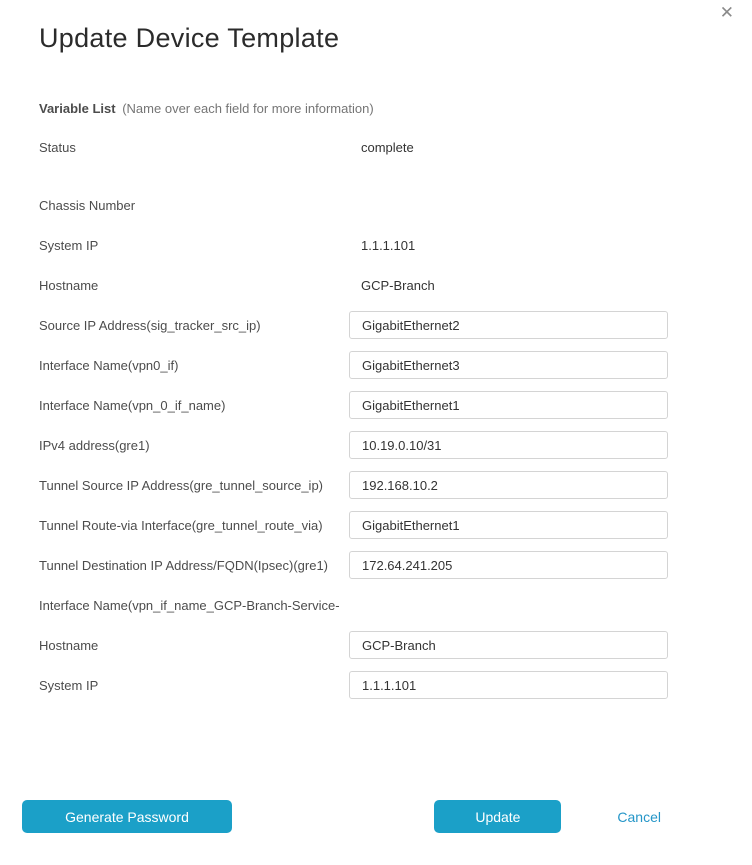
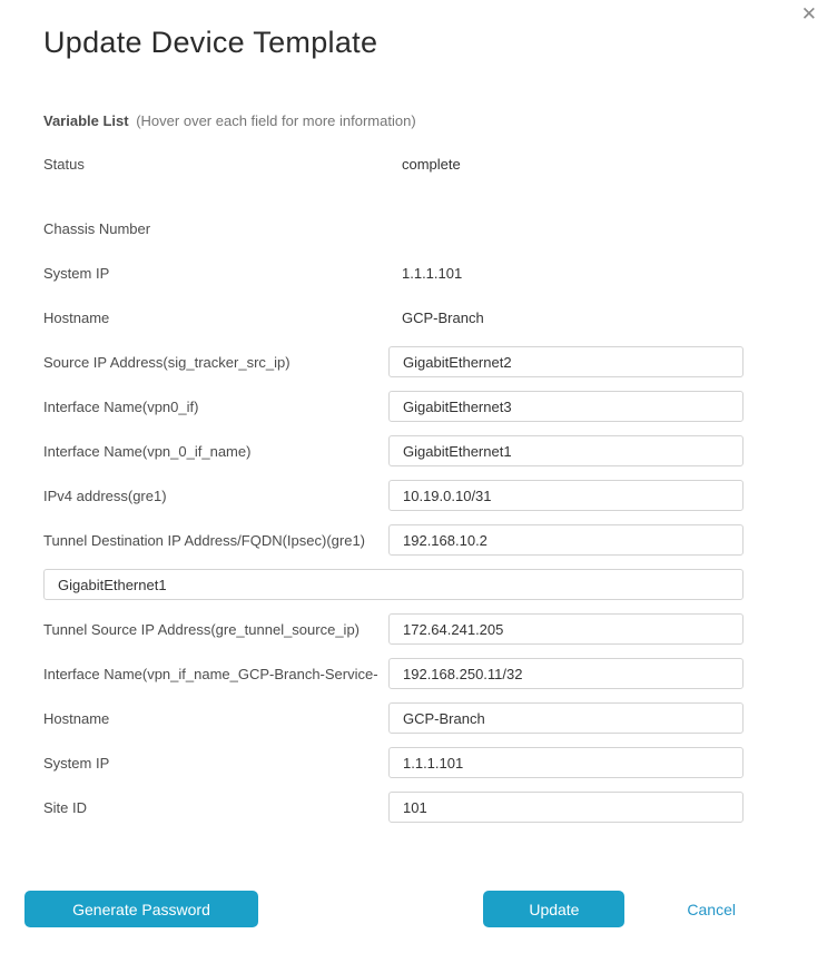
  ✕
  Update Device Template
- Variable List (Name over each field for more information)
+ Variable List (Hover over each field for more information)
  Status
  complete
  Chassis Number
  System IP
  1.1.1.101
  Hostname
  GCP-Branch
  Source IP Address(sig_tracker_src_ip)
  GigabitEthernet2
  Interface Name(vpn0_if)
  GigabitEthernet3
  Interface Name(vpn_0_if_name)
  GigabitEthernet1
  IPv4 address(gre1)
  10.19.0.10/31
- Tunnel Source IP Address(gre_tunnel_source_ip)
+ Tunnel Destination IP Address/FQDN(Ipsec)(gre1)
  192.168.10.2
- Tunnel Route-via Interface(gre_tunnel_route_via)
  GigabitEthernet1
- Tunnel Destination IP Address/FQDN(Ipsec)(gre1)
+ Tunnel Source IP Address(gre_tunnel_source_ip)
  172.64.241.205
  Interface Name(vpn_if_name_GCP-Branch-Service-
+ 192.168.250.11/32
  Hostname
  GCP-Branch
  System IP
  1.1.1.101
+ Site ID
+ 101
  Generate Password
  Update
  Cancel
